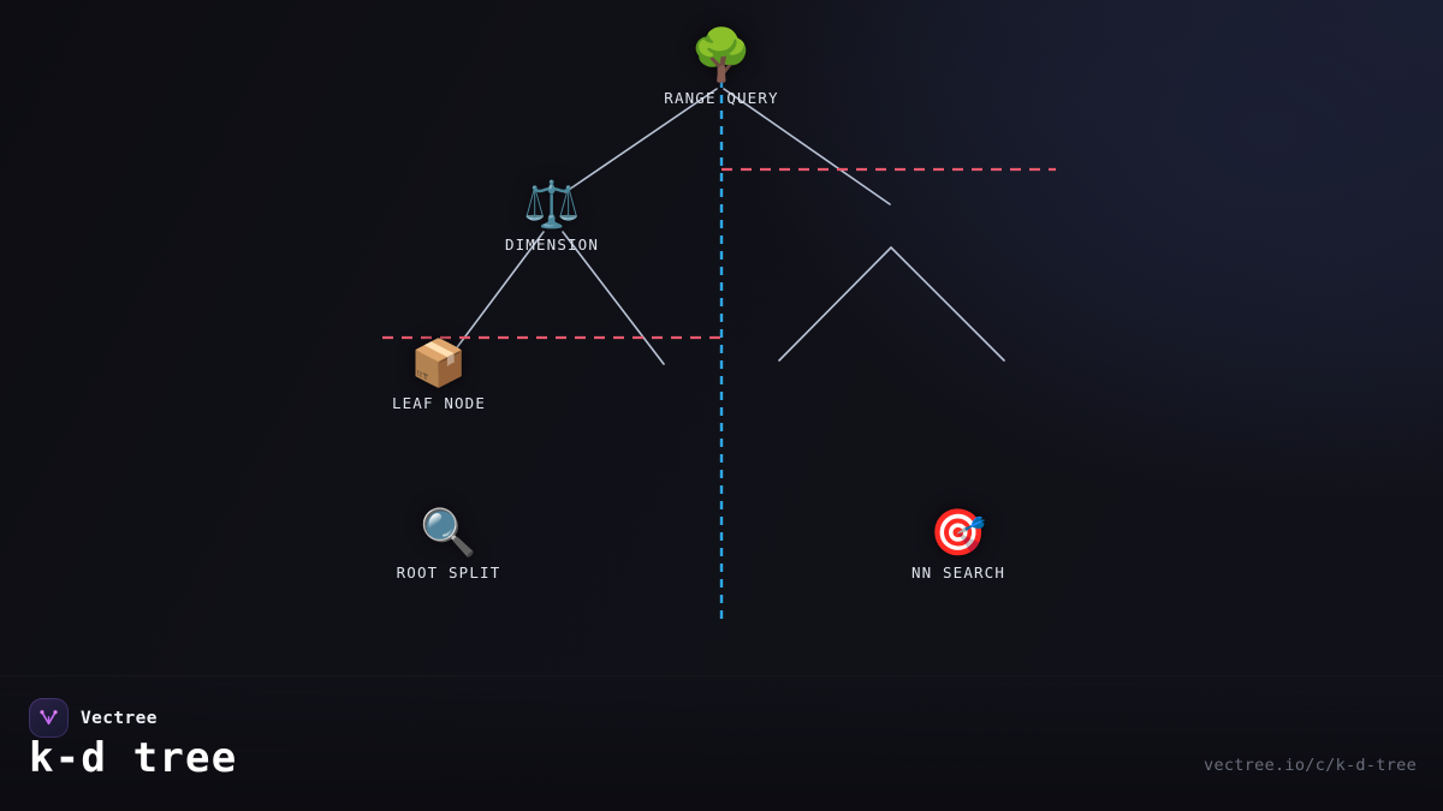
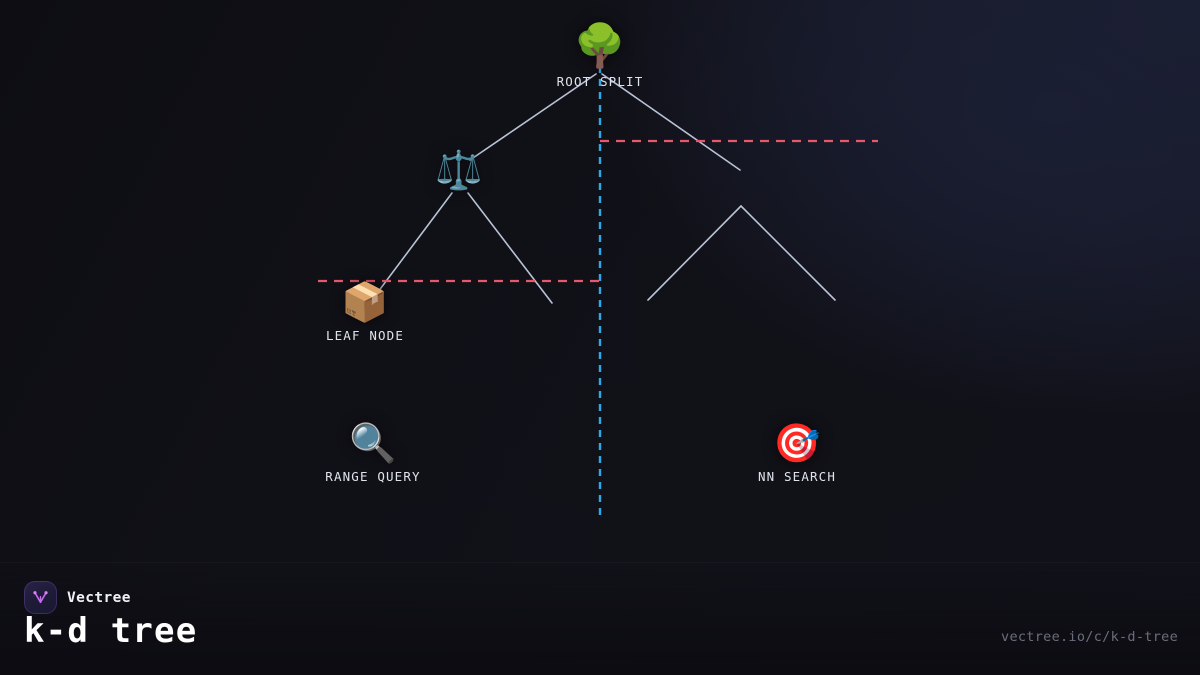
  🌳
- RANGE QUERY
+ ROOT SPLIT
  ⚖️
- DIMENSION
  📦
  LEAF NODE
  🔍
- ROOT SPLIT
+ RANGE QUERY
  🎯
  NN SEARCH
  Vectree
  k-d tree
  vectree.io/c/k-d-tree
